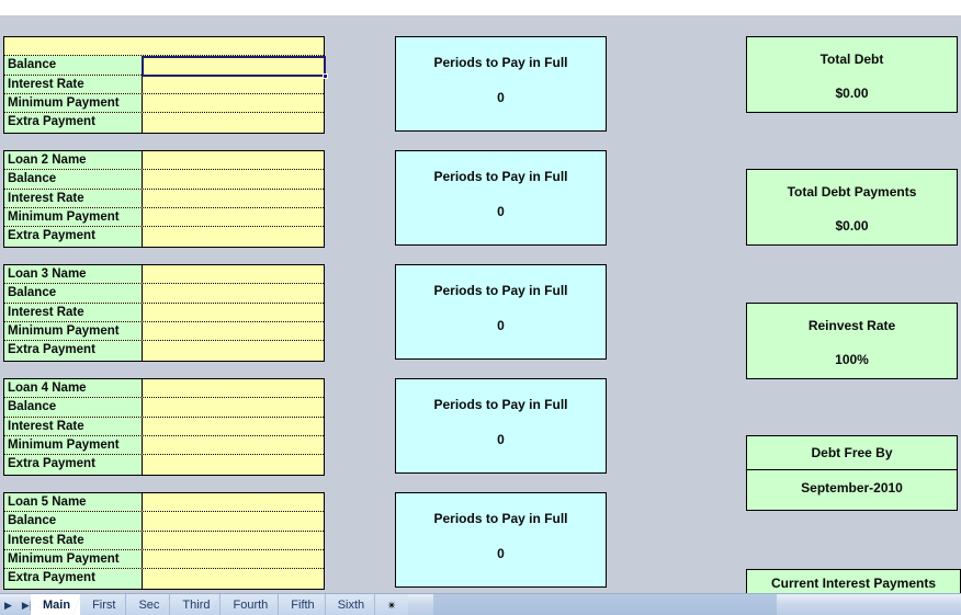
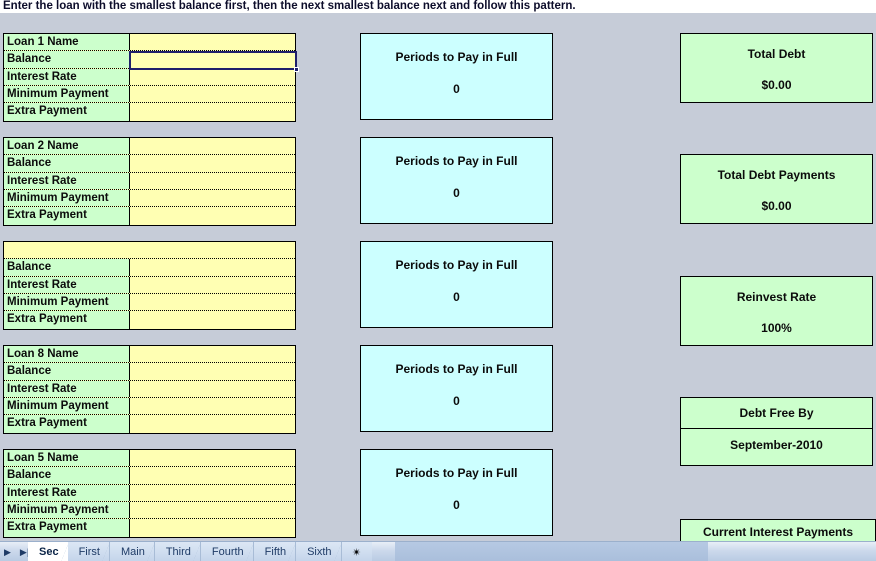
+ Enter the loan with the smallest balance first, then the next smallest balance next and follow this pattern.
+ Loan 1 Name
  Balance
  Interest Rate
  Minimum Payment
  Extra Payment
  Loan 2 Name
  Balance
  Interest Rate
  Minimum Payment
  Extra Payment
- Loan 3 Name
  Balance
  Interest Rate
  Minimum Payment
  Extra Payment
- Loan 4 Name
+ Loan 8 Name
  Balance
  Interest Rate
  Minimum Payment
  Extra Payment
  Loan 5 Name
  Balance
  Interest Rate
  Minimum Payment
  Extra Payment
  Periods to Pay in Full
  0
  Periods to Pay in Full
  0
  Periods to Pay in Full
  0
  Periods to Pay in Full
  0
  Periods to Pay in Full
  0
  Total Debt
  $0.00
  Total Debt Payments
  $0.00
  Reinvest Rate
  100%
  Debt Free By
  September-2010
  Current Interest Payments
  ▶
- Main
+ Sec
  First
- Sec
+ Main
  Third
  Fourth
  Fifth
  Sixth
  ✴
